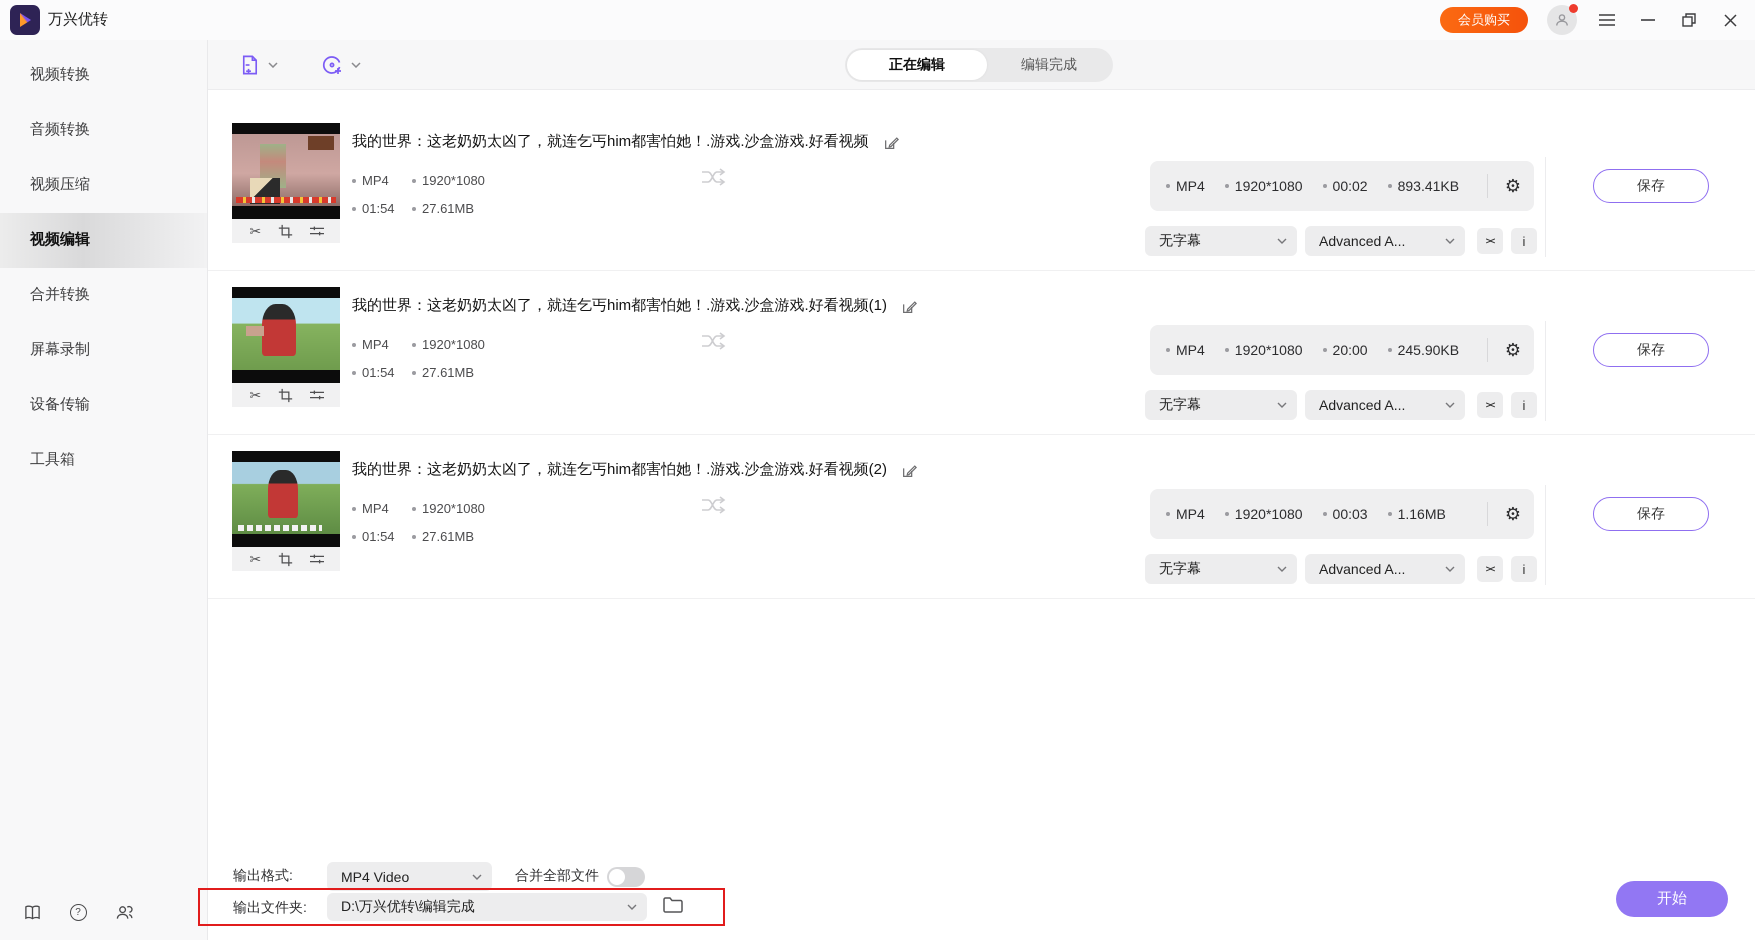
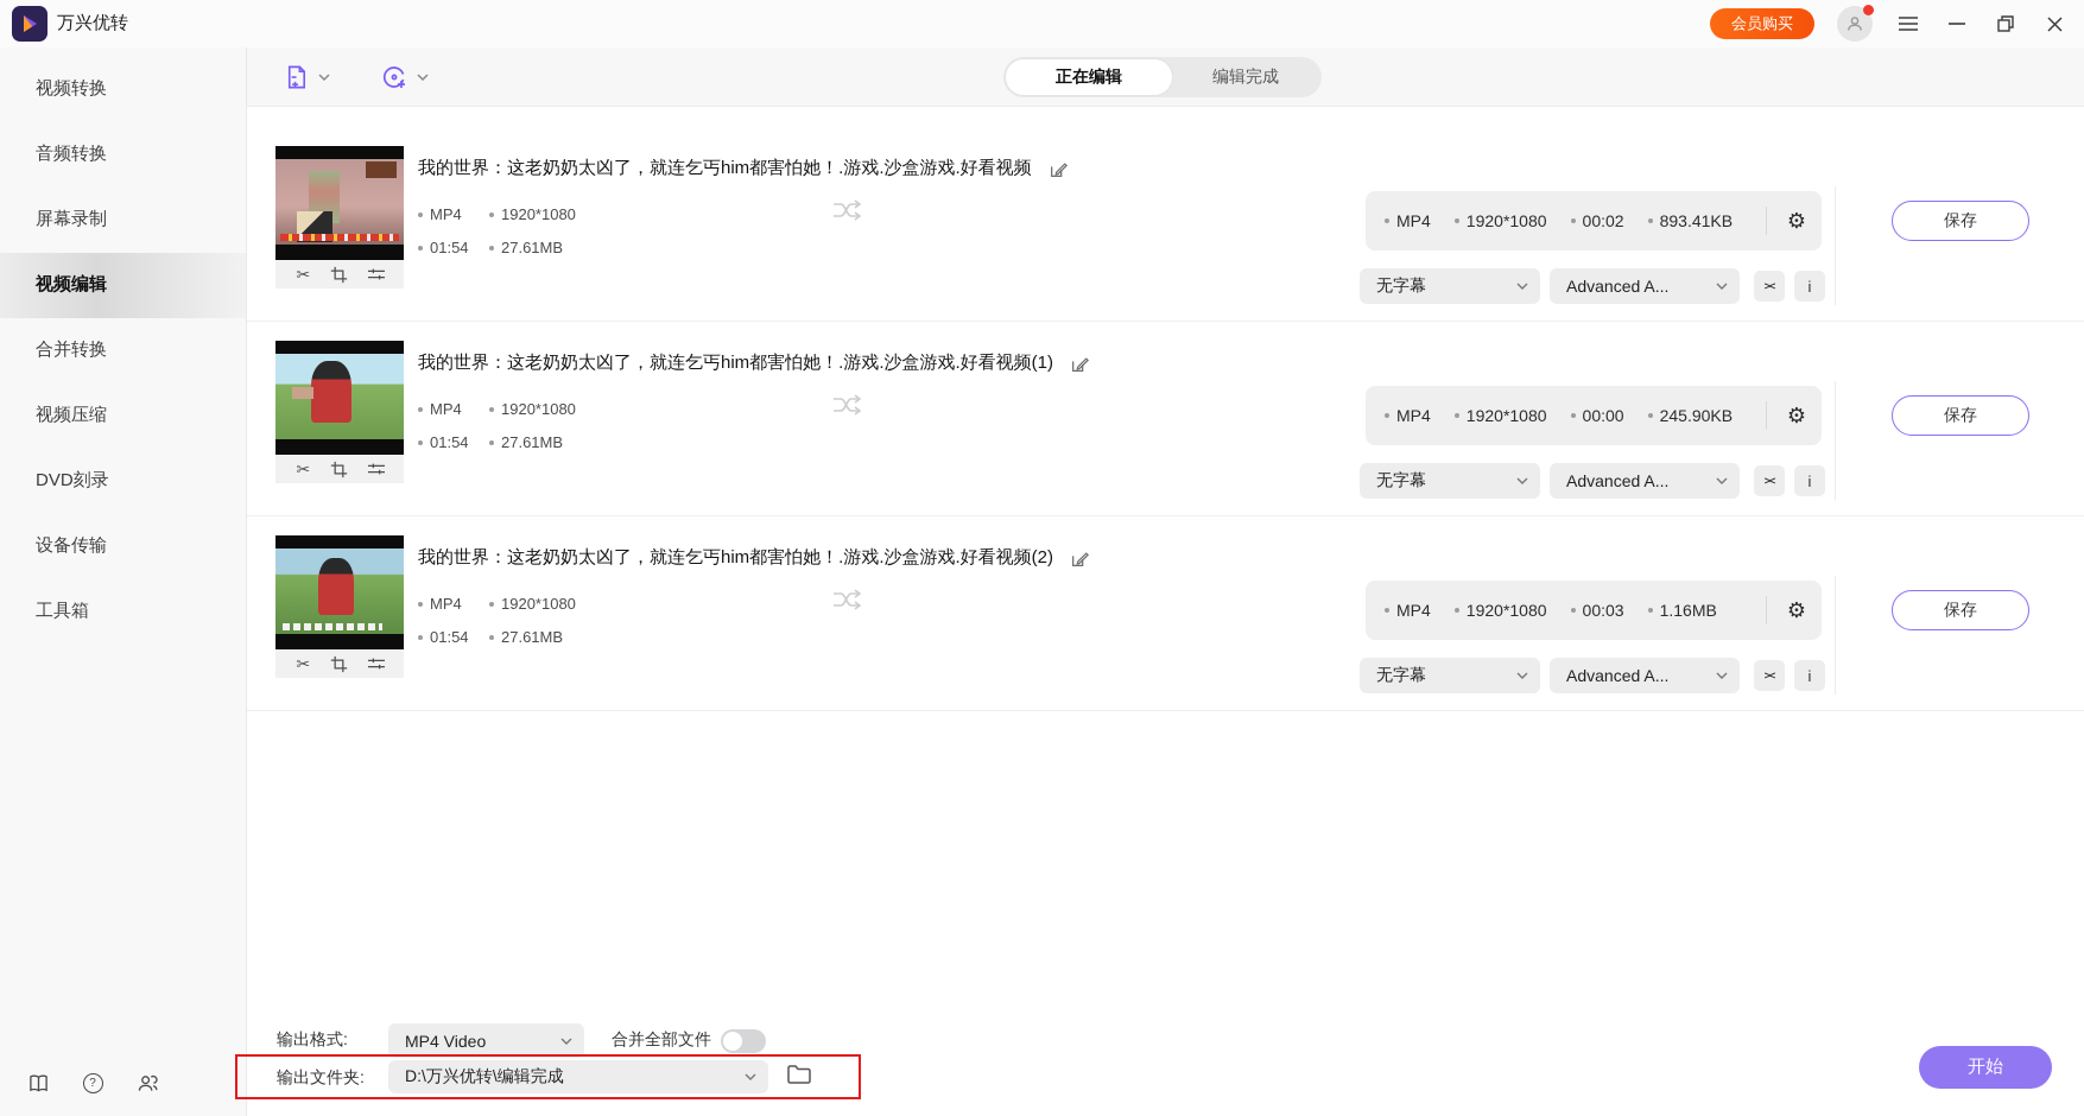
  万兴优转
  会员购买
  视频转换
  音频转换
- 视频压缩
+ 屏幕录制
  视频编辑
  合并转换
- 屏幕录制
+ 视频压缩
+ DVD刻录
  设备传输
  工具箱
  ?
  正在编辑
  编辑完成
  ✂
  我的世界：这老奶奶太凶了，就连乞丐him都害怕她！.游戏.沙盒游戏.好看视频
  MP4
  1920*1080
  01:54
  27.61MB
  MP4
  1920*1080
  00:02
  893.41KB
  ⚙
  无字幕
  Advanced A...
  ><
  i
  保存
  ✂
  我的世界：这老奶奶太凶了，就连乞丐him都害怕她！.游戏.沙盒游戏.好看视频(1)
  MP4
  1920*1080
  01:54
  27.61MB
  MP4
  1920*1080
- 20:00
+ 00:00
  245.90KB
  ⚙
  无字幕
  Advanced A...
  ><
  i
  保存
  ✂
  我的世界：这老奶奶太凶了，就连乞丐him都害怕她！.游戏.沙盒游戏.好看视频(2)
  MP4
  1920*1080
  01:54
  27.61MB
  MP4
  1920*1080
  00:03
  1.16MB
  ⚙
  无字幕
  Advanced A...
  ><
  i
  保存
  输出格式:
  MP4 Video
  合并全部文件
  输出文件夹:
  D:\万兴优转\编辑完成
  开始
